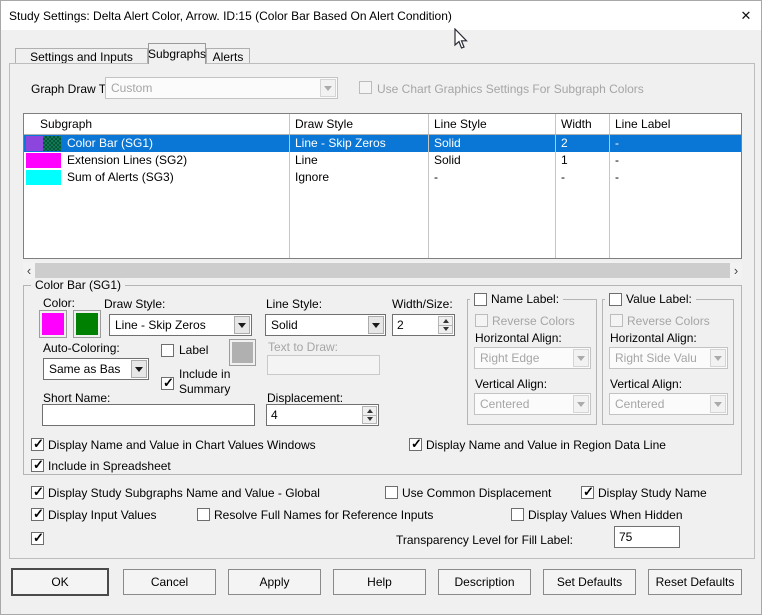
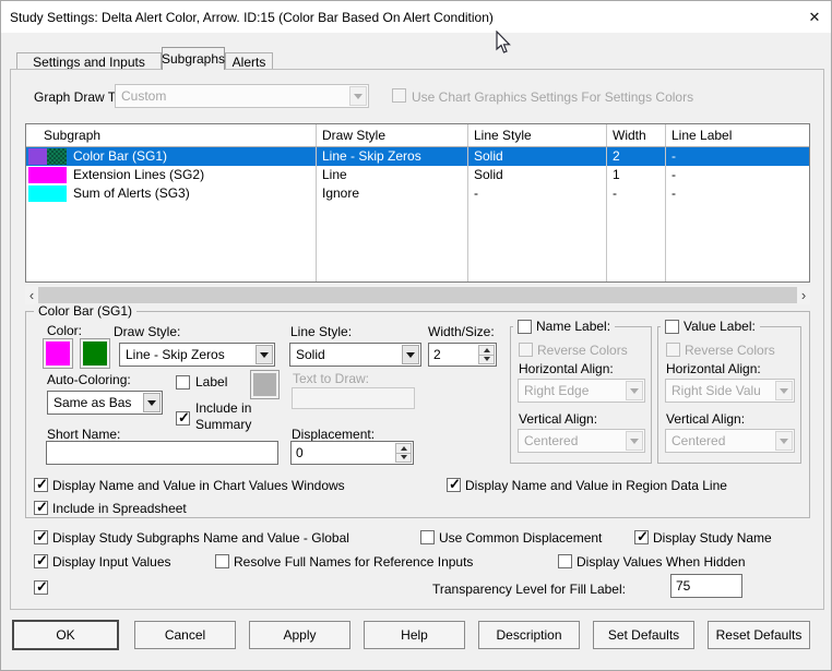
  Study Settings: Delta Alert Color, Arrow. ID:15 (Color Bar Based On Alert Condition)
  ✕
  Settings and Inputs
  Subgraphs
  Alerts
  Graph Draw T
  Custom
- Use Chart Graphics Settings For Subgraph Colors
+ Use Chart Graphics Settings For Settings Colors
  Subgraph
  Draw Style
  Line Style
  Width
  Line Label
  Color Bar (SG1)
  Line - Skip Zeros
  Solid
  2
  -
  Extension Lines (SG2)
  Line
  Solid
  1
  -
  Sum of Alerts (SG3)
  Ignore
  -
  -
  -
  ‹
  ›
  Color Bar (SG1)
  Color:
  Draw Style:
  Line - Skip Zeros
  Line Style:
  Solid
  Width/Size:
  2
  Auto-Coloring:
  Label
  Same as Bas
  Include in Summary
  Text to Draw:
  Short Name:
  Displacement:
- 4
+ 0
  Name Label:
  Reverse Colors
  Horizontal Align:
  Right Edge
  Vertical Align:
  Centered
  Value Label:
  Reverse Colors
  Horizontal Align:
  Right Side Valu
  Vertical Align:
  Centered
  Display Name and Value in Chart Values Windows
  Display Name and Value in Region Data Line
  Include in Spreadsheet
  Display Study Subgraphs Name and Value - Global
  Use Common Displacement
  Display Study Name
  Display Input Values
  Resolve Full Names for Reference Inputs
  Display Values When Hidden
  Transparency Level for Fill Label:
  75
  OK
  Cancel
  Apply
  Help
  Description
  Set Defaults
  Reset Defaults
